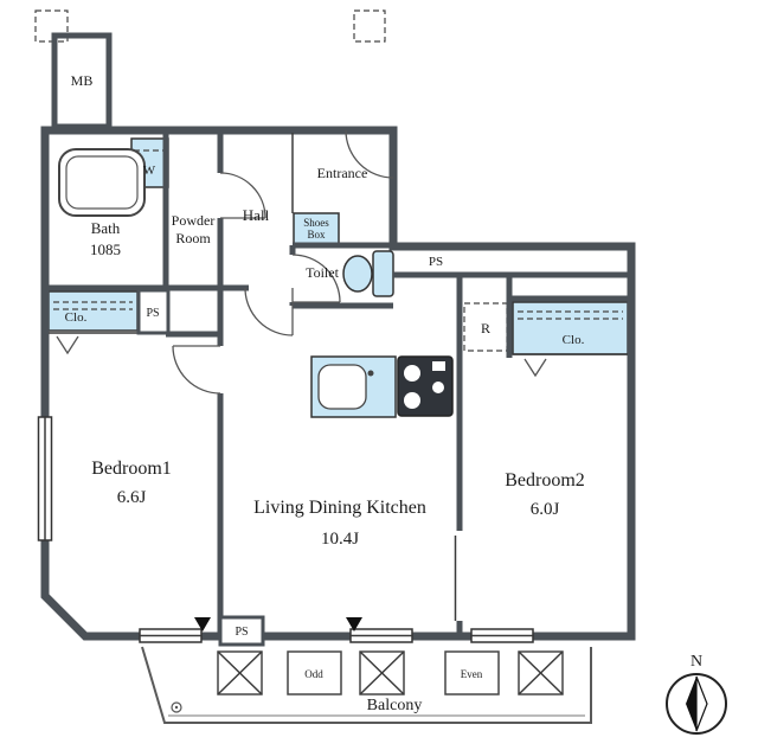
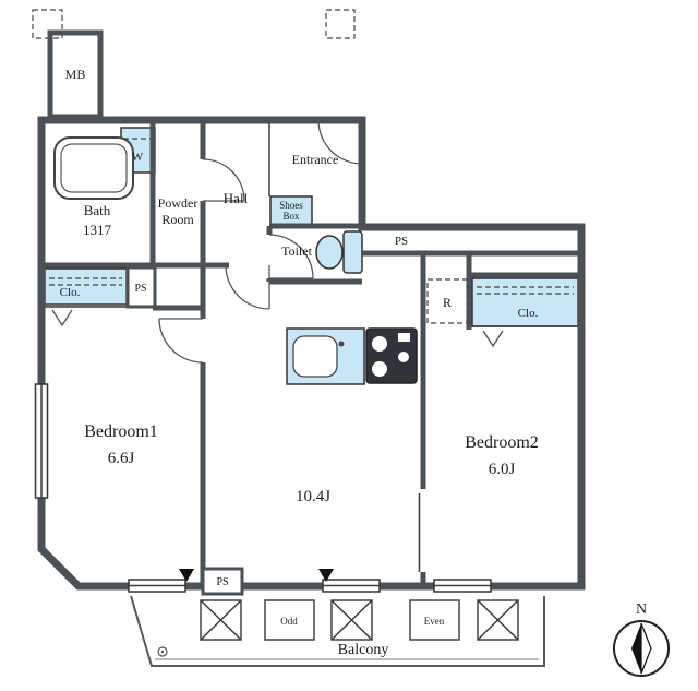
  MB
  W
  Bath
- 1085
+ 1317
  Powder
  Room
  Hall
  Entrance
  Shoes
  Box
  Toilet
  PS
  PS
  Clo.
  R
  Clo.
  Bedroom1
  6.6J
- Living Dining Kitchen
  10.4J
  Bedroom2
  6.0J
  PS
  Balcony
  Odd
  Even
  N
